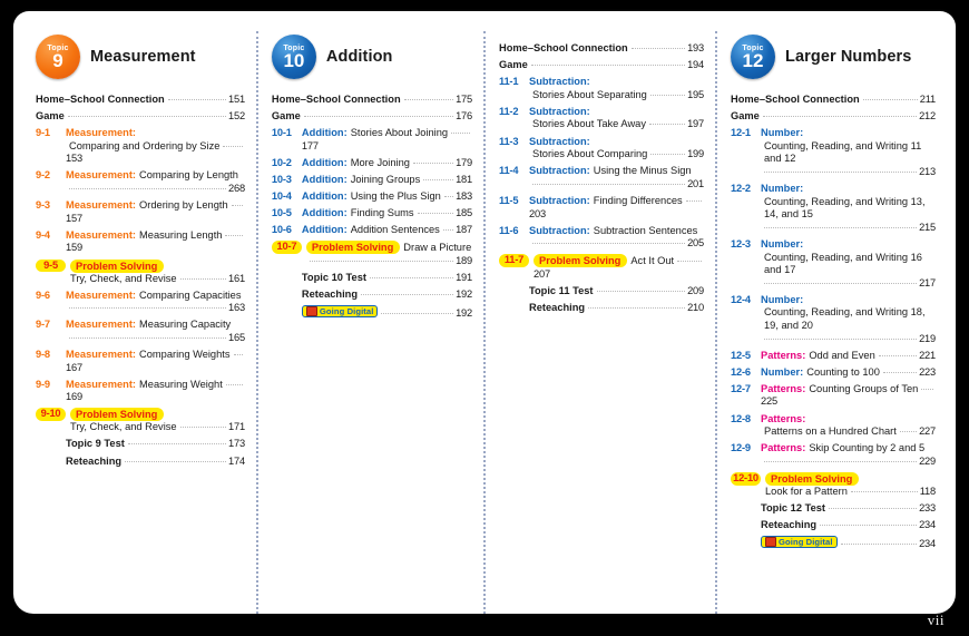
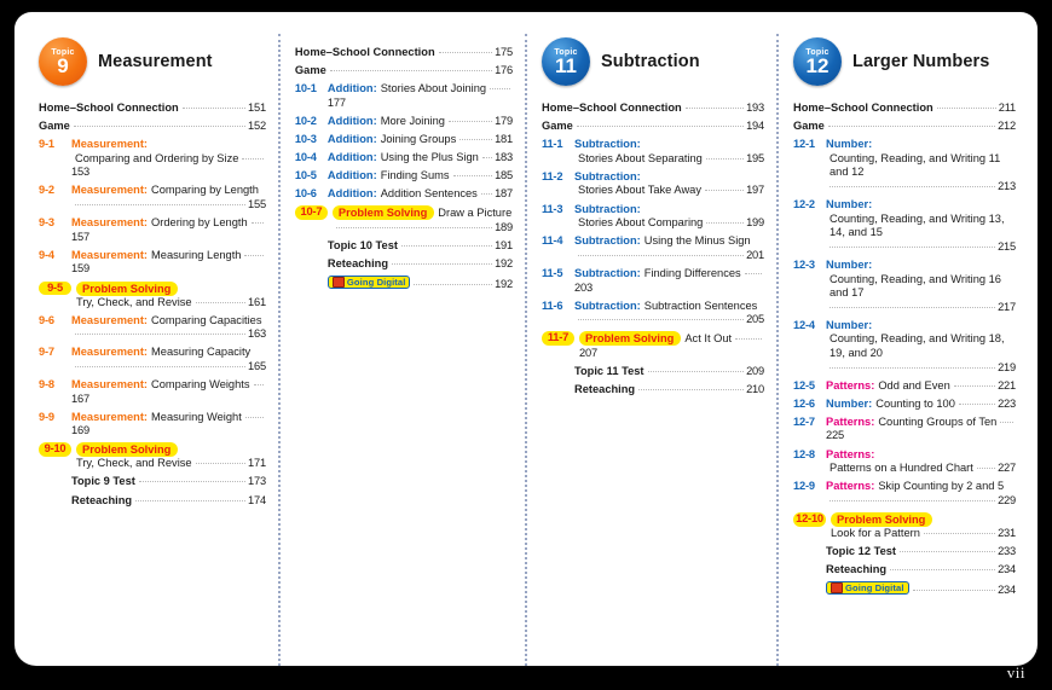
  9
  Measurement
  Home–School Connection
  151
  Game
  152
  9-1
  Measurement:
  Comparing and Ordering by Size
  153
  9-2
  Measurement:
  Comparing by Length
- 268
+ 155
  9-3
  Measurement:
  Ordering by Length
  157
  9-4
  Measurement:
  Measuring Length
  159
  9-5
  Problem Solving
  Try, Check, and Revise
  161
  9-6
  Measurement:
  Comparing Capacities
  163
  9-7
  Measurement:
  Measuring Capacity
  165
  9-8
  Measurement:
  Comparing Weights
  167
  9-9
  Measurement:
  Measuring Weight
  169
  9-10
  Problem Solving
  Try, Check, and Revise
  171
  Topic 9 Test
  173
  Reteaching
  174
- 10
- Addition
  Home–School Connection
  175
  Game
  176
  10-1
  Addition:
  Stories About Joining
  177
  10-2
  Addition:
  More Joining
  179
  10-3
  Addition:
  Joining Groups
  181
  10-4
  Addition:
  Using the Plus Sign
  183
  10-5
  Addition:
  Finding Sums
  185
  10-6
  Addition:
  Addition Sentences
  187
  10-7
  Problem Solving
  Draw a Picture
  189
  Topic 10 Test
  191
  Reteaching
  192
  Going Digital
  192
+ 11
+ Subtraction
  Home–School Connection
  193
  Game
  194
  11-1
  Subtraction:
  Stories About Separating
  195
  11-2
  Subtraction:
  Stories About Take Away
  197
  11-3
  Subtraction:
  Stories About Comparing
  199
  11-4
  Subtraction:
  Using the Minus Sign
  201
  11-5
  Subtraction:
  Finding Differences
  203
  11-6
  Subtraction:
  Subtraction Sentences
  205
  11-7
  Problem Solving
  Act It Out
  207
  Topic 11 Test
  209
  Reteaching
  210
  12
  Larger Numbers
  Home–School Connection
  211
  Game
  212
  12-1
  Number:
  Counting, Reading, and Writing 11 and 12
  213
  12-2
  Number:
  Counting, Reading, and Writing 13, 14, and 15
  215
  12-3
  Number:
  Counting, Reading, and Writing 16 and 17
  217
  12-4
  Number:
  Counting, Reading, and Writing 18, 19, and 20
  219
  12-5
  Patterns:
  Odd and Even
  221
  12-6
  Number:
  Counting to 100
  223
  12-7
  Patterns:
  Counting Groups of Ten
  225
  12-8
  Patterns:
  Patterns on a Hundred Chart
  227
  12-9
  Patterns:
  Skip Counting by 2 and 5
  229
  12-10
  Problem Solving
  Look for a Pattern
- 118
+ 231
  Topic 12 Test
  233
  Reteaching
  234
  Going Digital
  234
  vii
